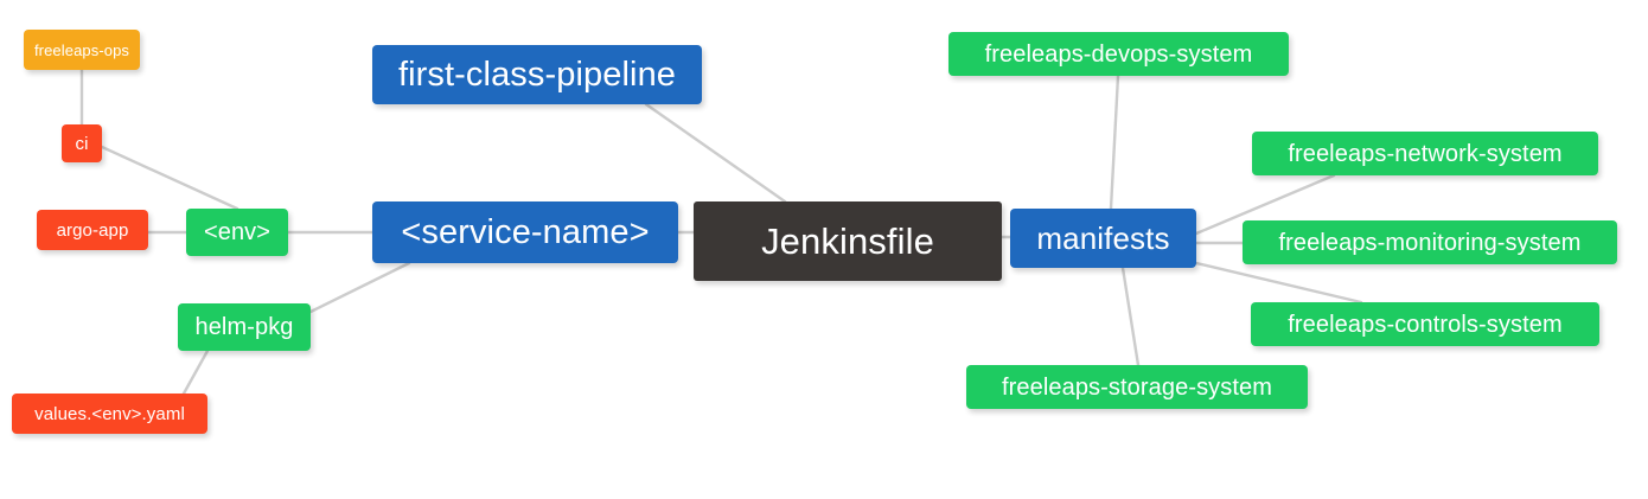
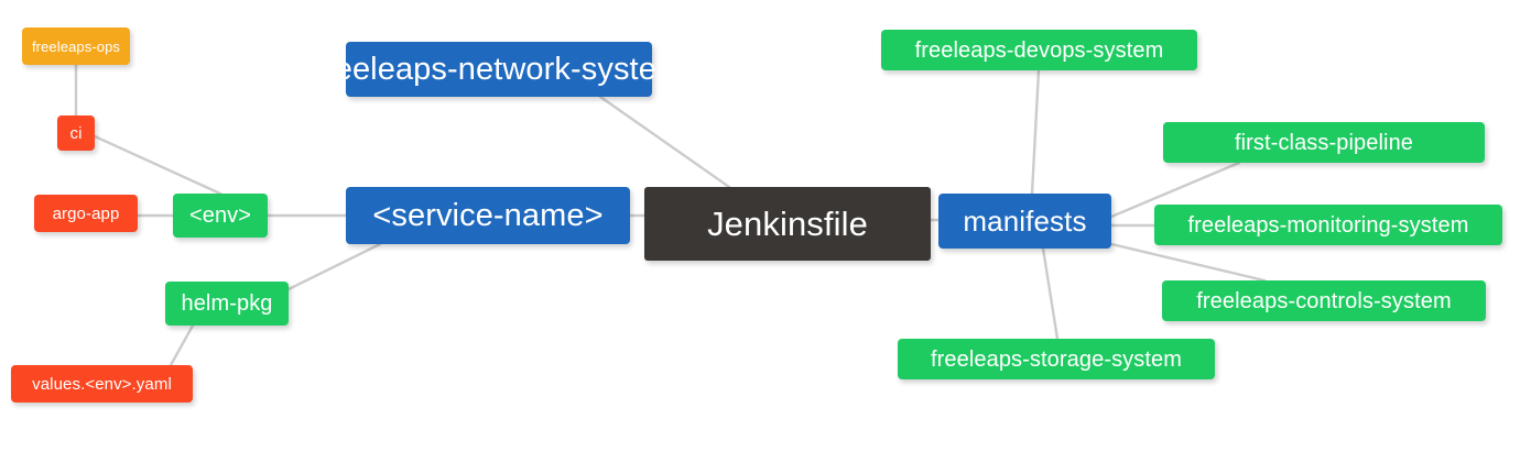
  freeleaps-ops
  ci
  argo-app
  <env>
  helm-pkg
  values.<env>.yaml
- first-class-pipeline
+ freeleaps-network-system
  <service-name>
  Jenkinsfile
  manifests
  freeleaps-devops-system
- freeleaps-network-system
+ first-class-pipeline
  freeleaps-monitoring-system
  freeleaps-controls-system
  freeleaps-storage-system
